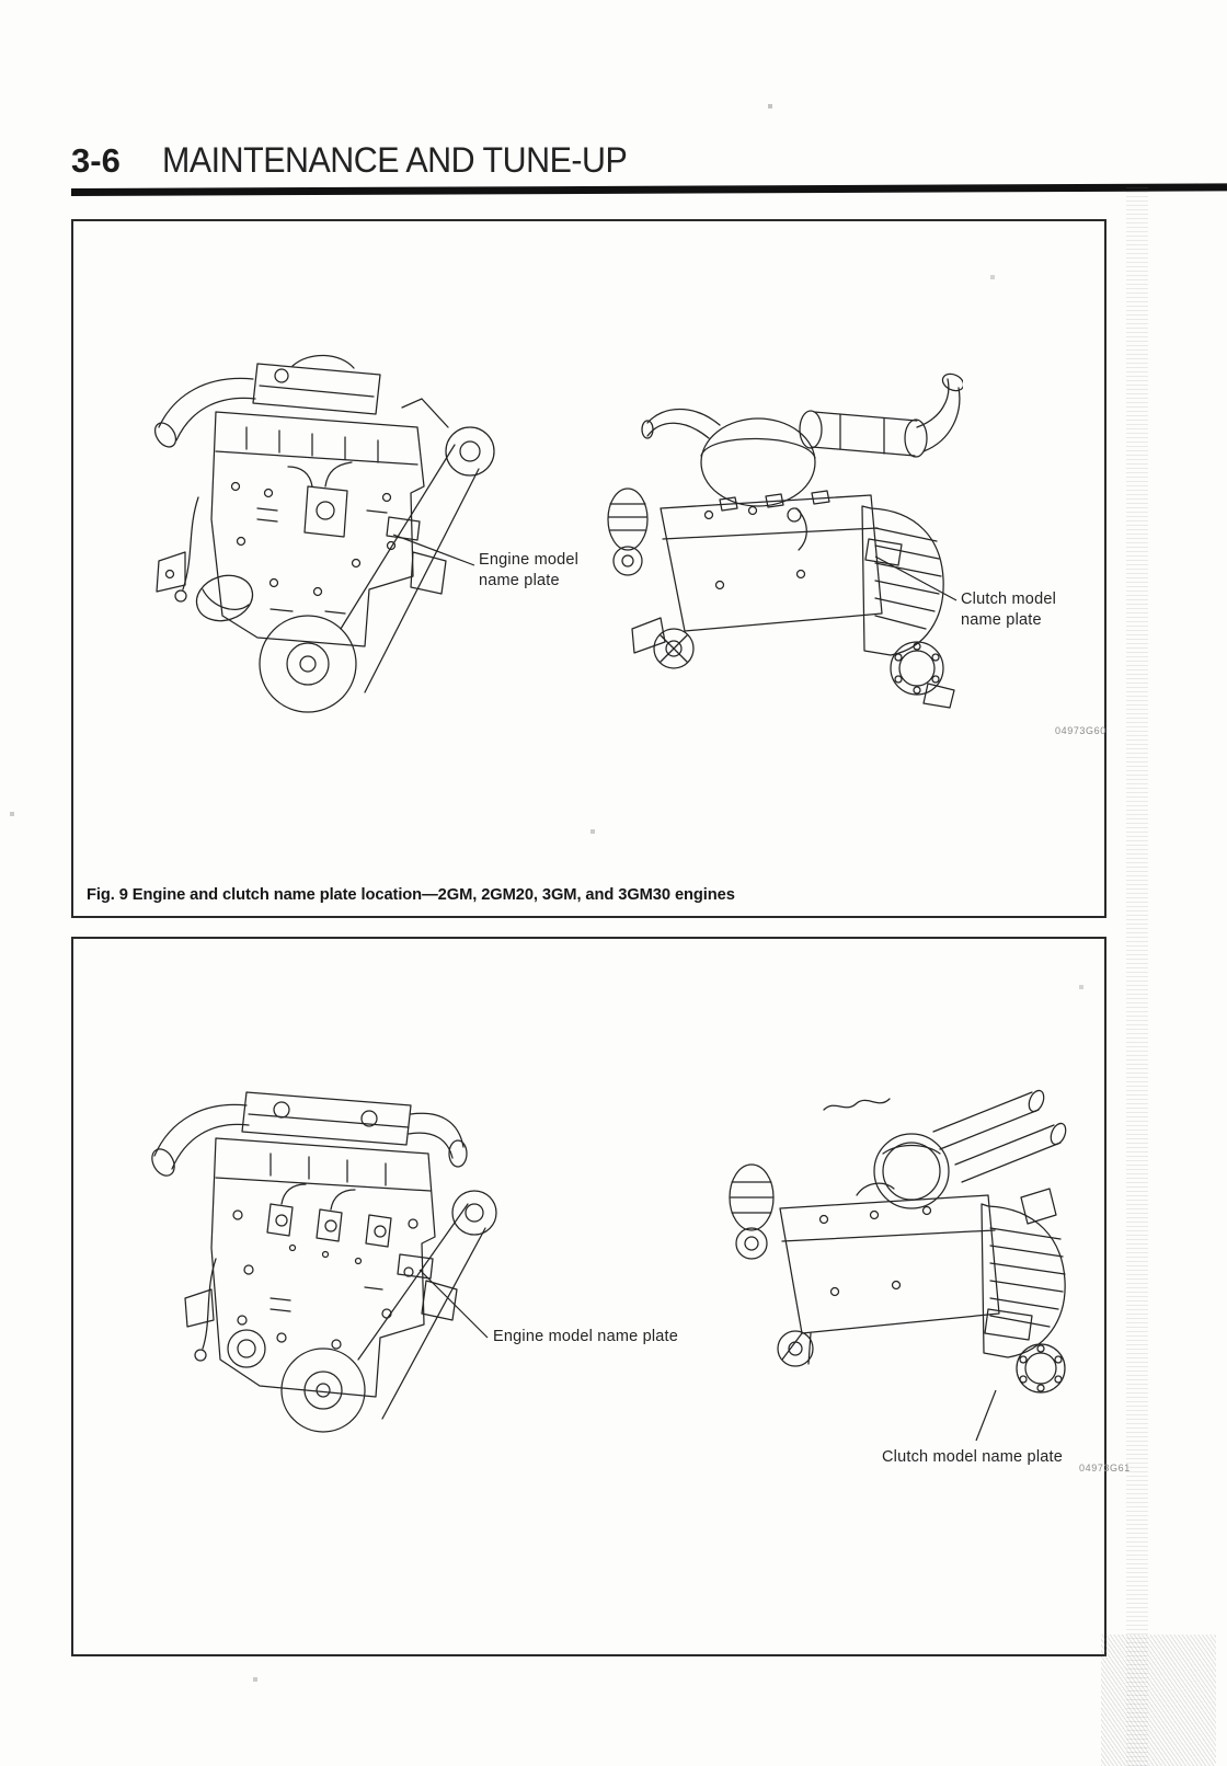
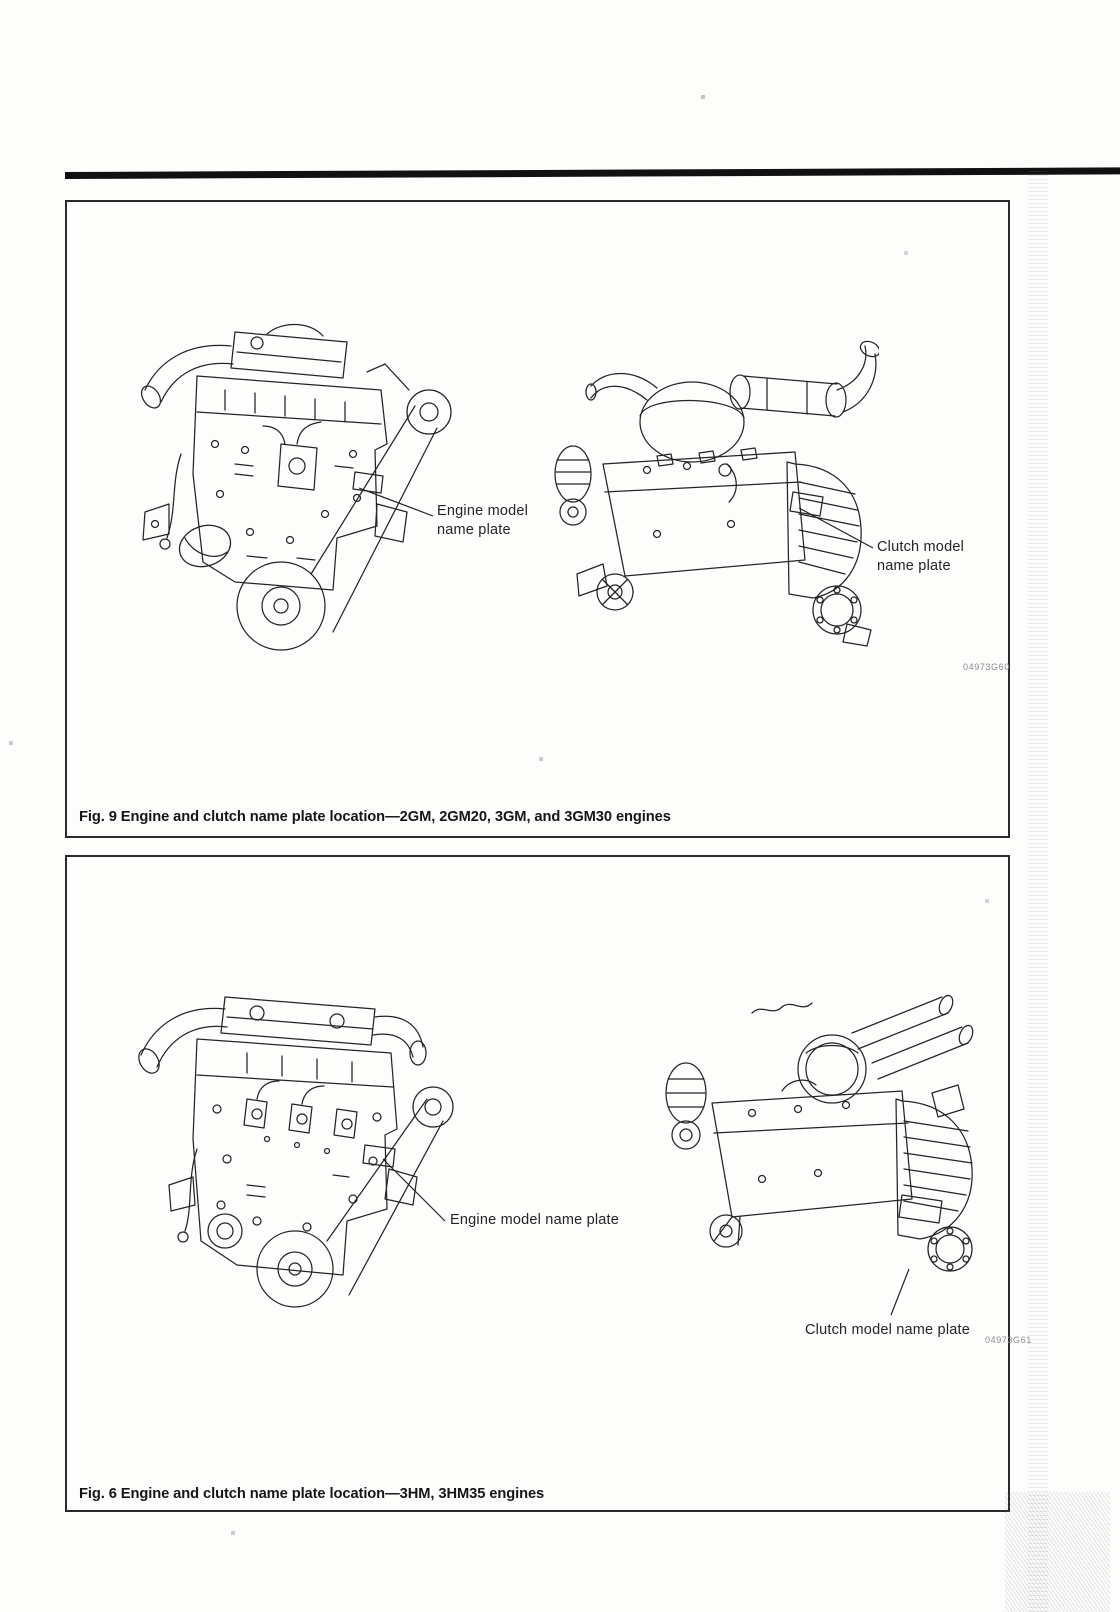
- 3-6 MAINTENANCE AND TUNE-UP
  Engine model
  name plate
  Clutch model
  name plate
  04973G60
  Fig. 9 Engine and clutch name plate location—2GM, 2GM20, 3GM, and 3GM30 engines
  Engine model name plate
  Clutch model name plate
  04973G61
+ Fig. 6 Engine and clutch name plate location—3HM, 3HM35 engines
